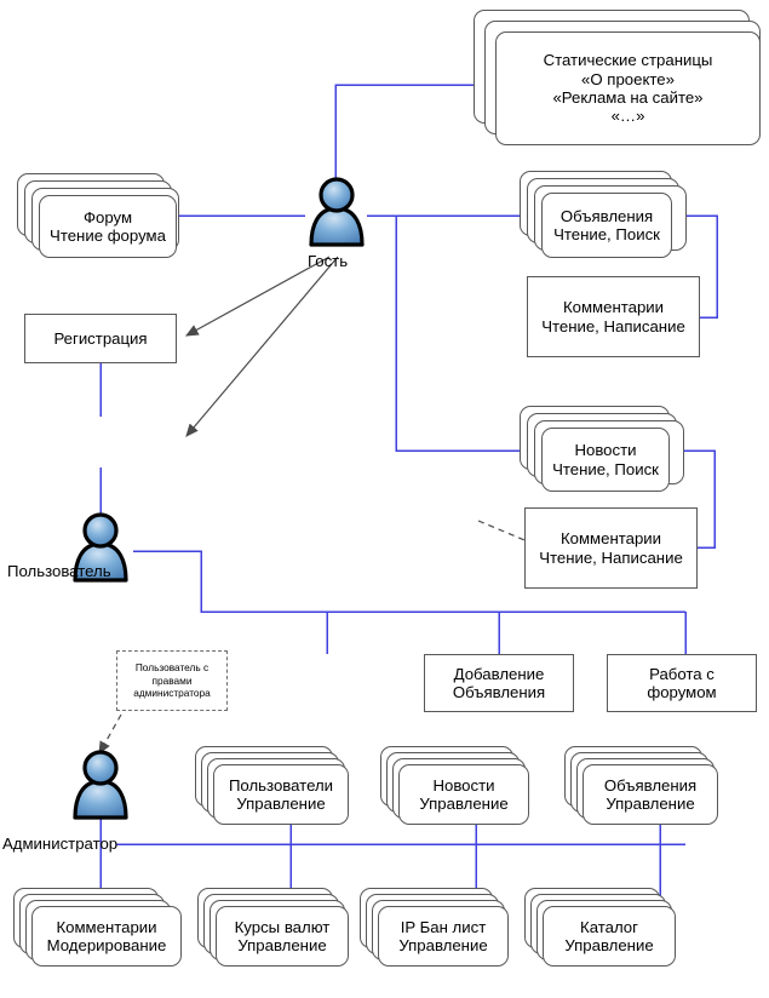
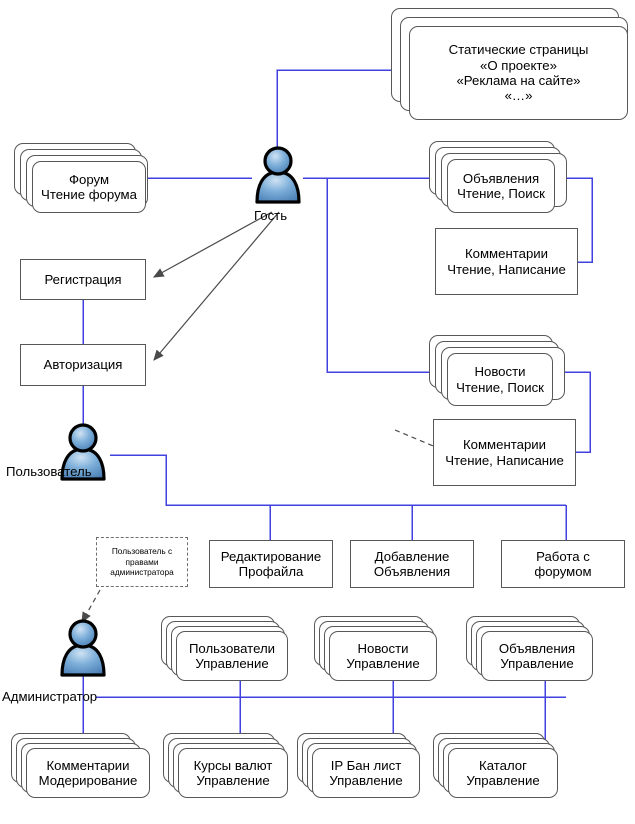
  Статические страницы
  «О проекте»
  «Реклама на сайте»
  «…»
  Форум
  Чтение форума
  Объявления
  Чтение, Поиск
  Комментарии
  Чтение, Написание
  Новости
  Чтение, Поиск
  Комментарии
  Чтение, Написание
  Регистрация
+ Авторизация
+ Редактирование
+ Профайла
  Добавление
  Объявления
  Работа с
  форумом
  Пользователи
  Управление
  Новости
  Управление
  Объявления
  Управление
  Комментарии
  Модерирование
  Курсы валют
  Управление
  IP Бан лист
  Управление
  Каталог
  Управление
  Пользователь с
  правами
  администратора
  Гость
  Пользователь
  Администратор
